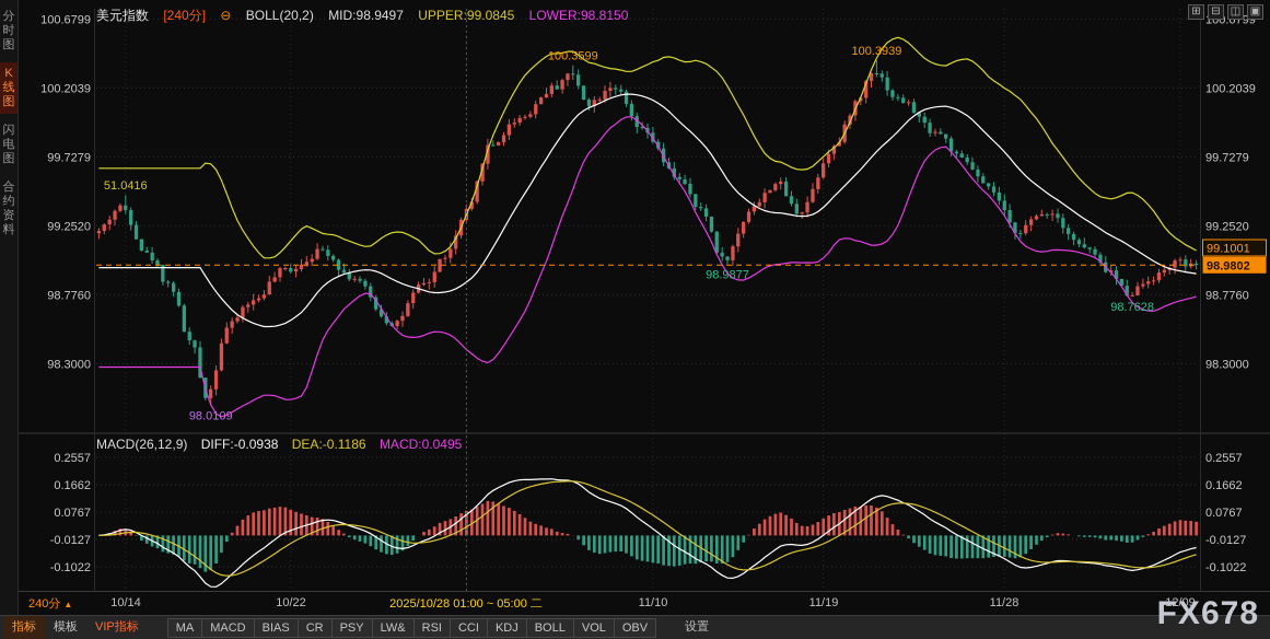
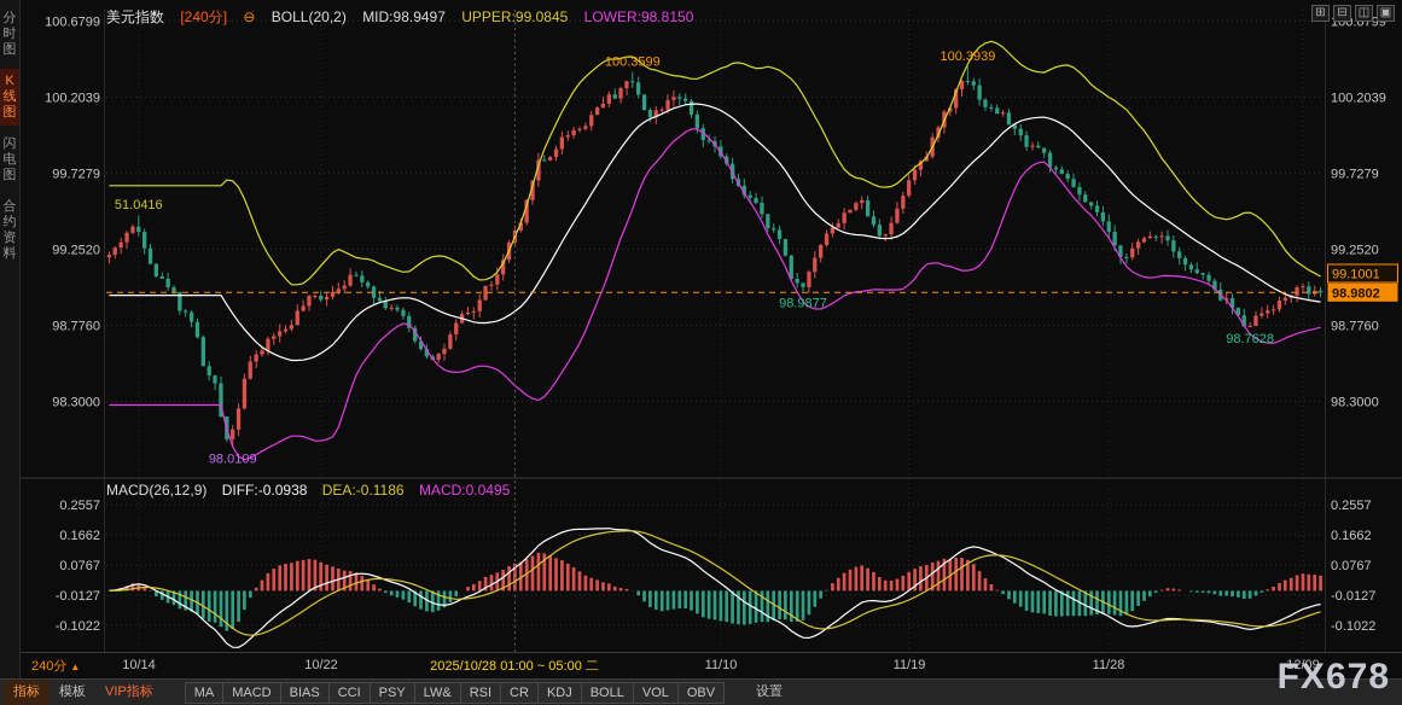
  100.6799
  100.6799
  100.2039
  100.2039
  99.7279
  99.7279
  99.2520
  99.2520
  98.7760
  98.7760
  98.3000
  98.3000
  0.2557
  0.2557
  0.1662
  0.1662
  0.0767
  0.0767
  -0.0127
  -0.0127
  -0.1022
  -0.1022
  51.0416
  98.0109
  100.3599
  98.9877
  100.3939
  98.7628
  99.1001
  98.9802
  分
  时
  图
  K
  线
  图
  闪
  电
  图
  合
  约
  资
  料
  美元指数 [240分] ⊖ BOLL(20,2) MID:98.9497 UPPER:99.0845 LOWER:98.8150
  ⊞
  ⊟
  ◫
  ▣
  MACD(26,12,9) DIFF:-0.0938 DEA:-0.1186 MACD:0.0495
  240分 ▲
  10/14
  10/22
  2025/10/28 01:00 ~ 05:00 二
  11/10
  11/19
  11/28
  12/09
  指标
  模板
  VIP指标
  MA
  MACD
  BIAS
- CR
+ CCI
  PSY
  LW&
  RSI
- CCI
+ CR
  KDJ
  BOLL
  VOL
  OBV
  设置
  FX678
